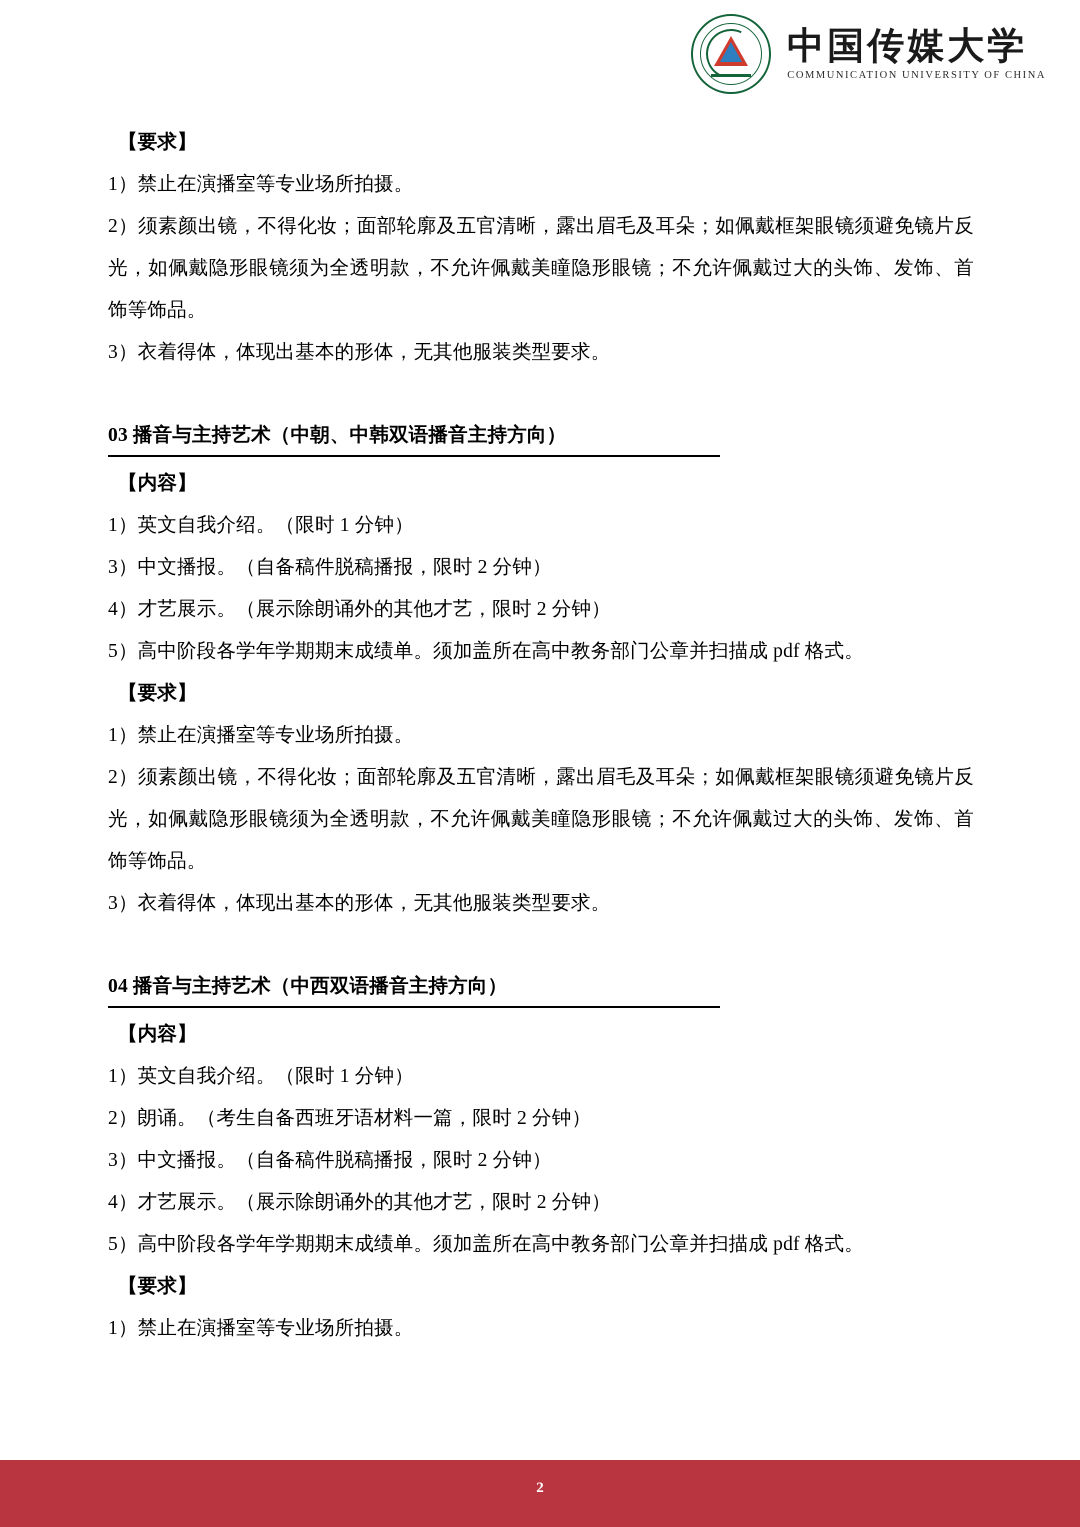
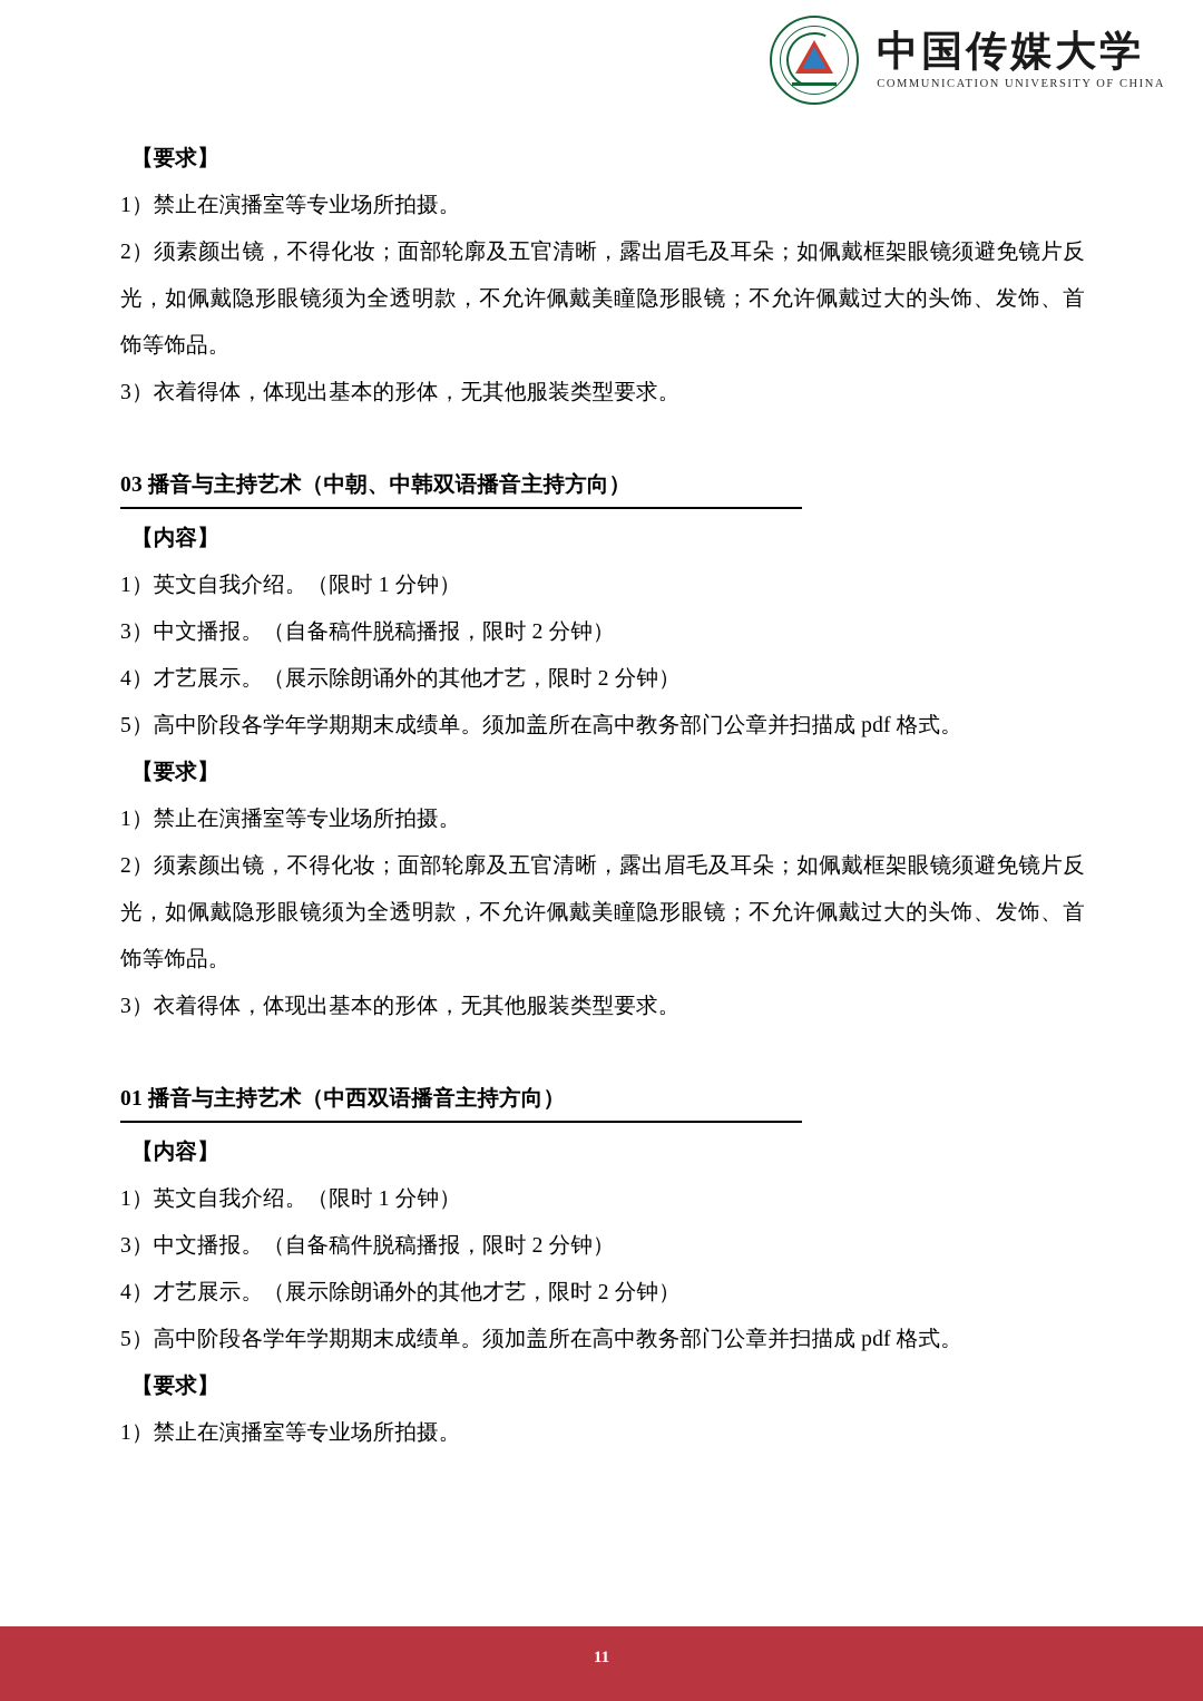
  中国传媒大学
  COMMUNICATION UNIVERSITY OF CHINA
  【要求】
  1）禁止在演播室等专业场所拍摄。
  2）须素颜出镜，不得化妆；面部轮廓及五官清晰，露出眉毛及耳朵；如佩戴框架眼镜须避免镜片反光，如佩戴隐形眼镜须为全透明款，不允许佩戴美瞳隐形眼镜；不允许佩戴过大的头饰、发饰、首饰等饰品。
  3）衣着得体，体现出基本的形体，无其他服装类型要求。
  03 播音与主持艺术（中朝、中韩双语播音主持方向）
  【内容】
  1）英文自我介绍。（限时 1 分钟）
  3）中文播报。（自备稿件脱稿播报，限时 2 分钟）
  4）才艺展示。（展示除朗诵外的其他才艺，限时 2 分钟）
  5）高中阶段各学年学期期末成绩单。须加盖所在高中教务部门公章并扫描成 pdf 格式。
  【要求】
  1）禁止在演播室等专业场所拍摄。
  2）须素颜出镜，不得化妆；面部轮廓及五官清晰，露出眉毛及耳朵；如佩戴框架眼镜须避免镜片反光，如佩戴隐形眼镜须为全透明款，不允许佩戴美瞳隐形眼镜；不允许佩戴过大的头饰、发饰、首饰等饰品。
  3）衣着得体，体现出基本的形体，无其他服装类型要求。
- 04 播音与主持艺术（中西双语播音主持方向）
+ 01 播音与主持艺术（中西双语播音主持方向）
  【内容】
  1）英文自我介绍。（限时 1 分钟）
- 2）朗诵。（考生自备西班牙语材料一篇，限时 2 分钟）
  3）中文播报。（自备稿件脱稿播报，限时 2 分钟）
  4）才艺展示。（展示除朗诵外的其他才艺，限时 2 分钟）
  5）高中阶段各学年学期期末成绩单。须加盖所在高中教务部门公章并扫描成 pdf 格式。
  【要求】
  1）禁止在演播室等专业场所拍摄。
- 2
+ 11
